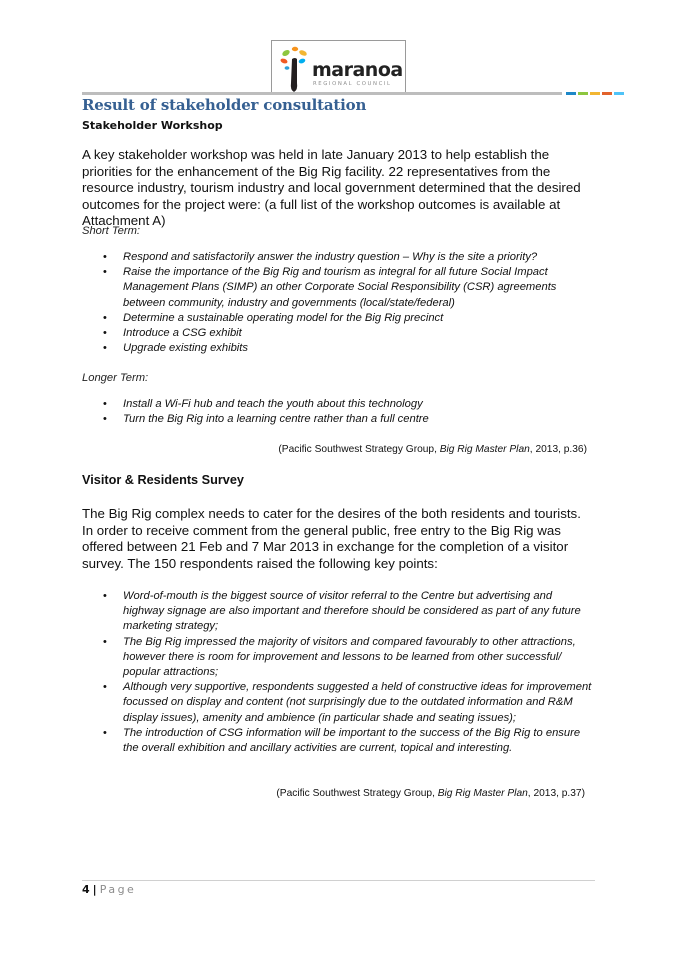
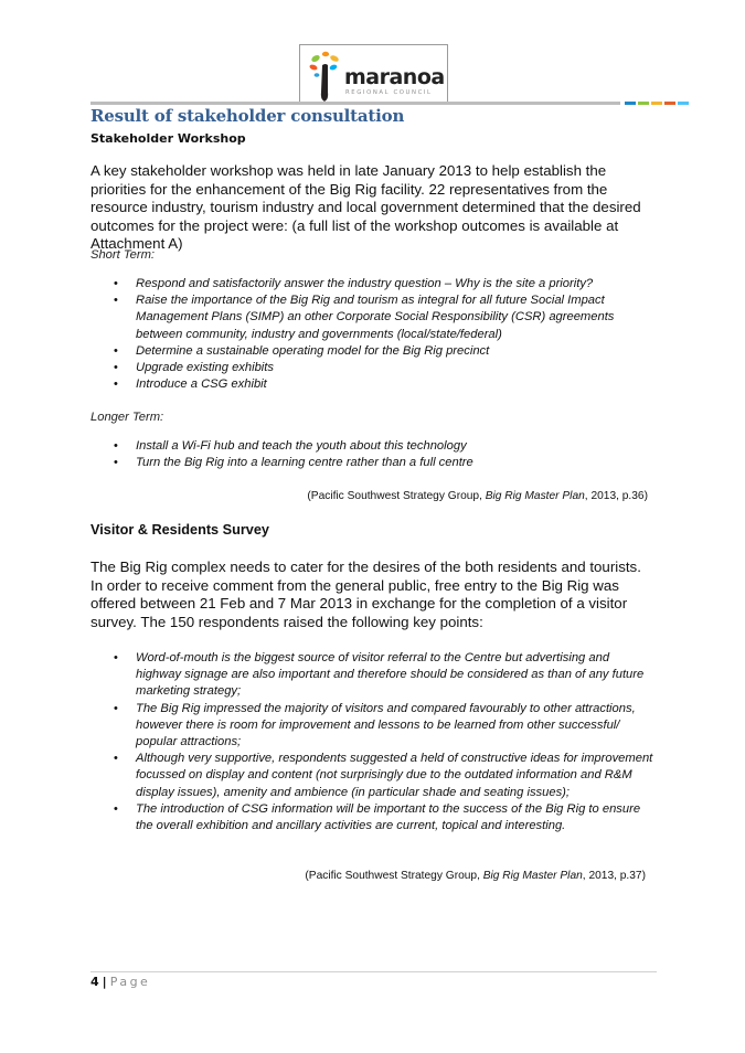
  maranoa
  Result of stakeholder consultation
  Stakeholder Workshop
  A key stakeholder workshop was held in late January 2013 to help establish the priorities for the enhancement of the Big Rig facility. 22 representatives from the resource industry, tourism industry and local government determined that the desired outcomes for the project were: (a full list of the workshop outcomes is available at Attachment A)
  Short Term:
  •
  Respond and satisfactorily answer the industry question – Why is the site a priority?
  •
  Raise the importance of the Big Rig and tourism as integral for all future Social Impact Management Plans (SIMP) an other Corporate Social Responsibility (CSR) agreements between community, industry and governments (local/state/federal)
  •
  Determine a sustainable operating model for the Big Rig precinct
  •
- Introduce a CSG exhibit
+ Upgrade existing exhibits
  •
- Upgrade existing exhibits
+ Introduce a CSG exhibit
  Longer Term:
  •
  Install a Wi-Fi hub and teach the youth about this technology
  •
  Turn the Big Rig into a learning centre rather than a full centre
  (Pacific Southwest Strategy Group, Big Rig Master Plan, 2013, p.36)
  Visitor & Residents Survey
  The Big Rig complex needs to cater for the desires of the both residents and tourists. In order to receive comment from the general public, free entry to the Big Rig was offered between 21 Feb and 7 Mar 2013 in exchange for the completion of a visitor survey. The 150 respondents raised the following key points:
  •
- Word-of-mouth is the biggest source of visitor referral to the Centre but advertising and highway signage are also important and therefore should be considered as part of any future marketing strategy;
+ Word-of-mouth is the biggest source of visitor referral to the Centre but advertising and highway signage are also important and therefore should be considered as than of any future marketing strategy;
  •
  The Big Rig impressed the majority of visitors and compared favourably to other attractions, however there is room for improvement and lessons to be learned from other successful/ popular attractions;
  •
  Although very supportive, respondents suggested a held of constructive ideas for improvement focussed on display and content (not surprisingly due to the outdated information and R&M display issues), amenity and ambience (in particular shade and seating issues);
  •
  The introduction of CSG information will be important to the success of the Big Rig to ensure the overall exhibition and ancillary activities are current, topical and interesting.
  (Pacific Southwest Strategy Group, Big Rig Master Plan, 2013, p.37)
  4 | Page
